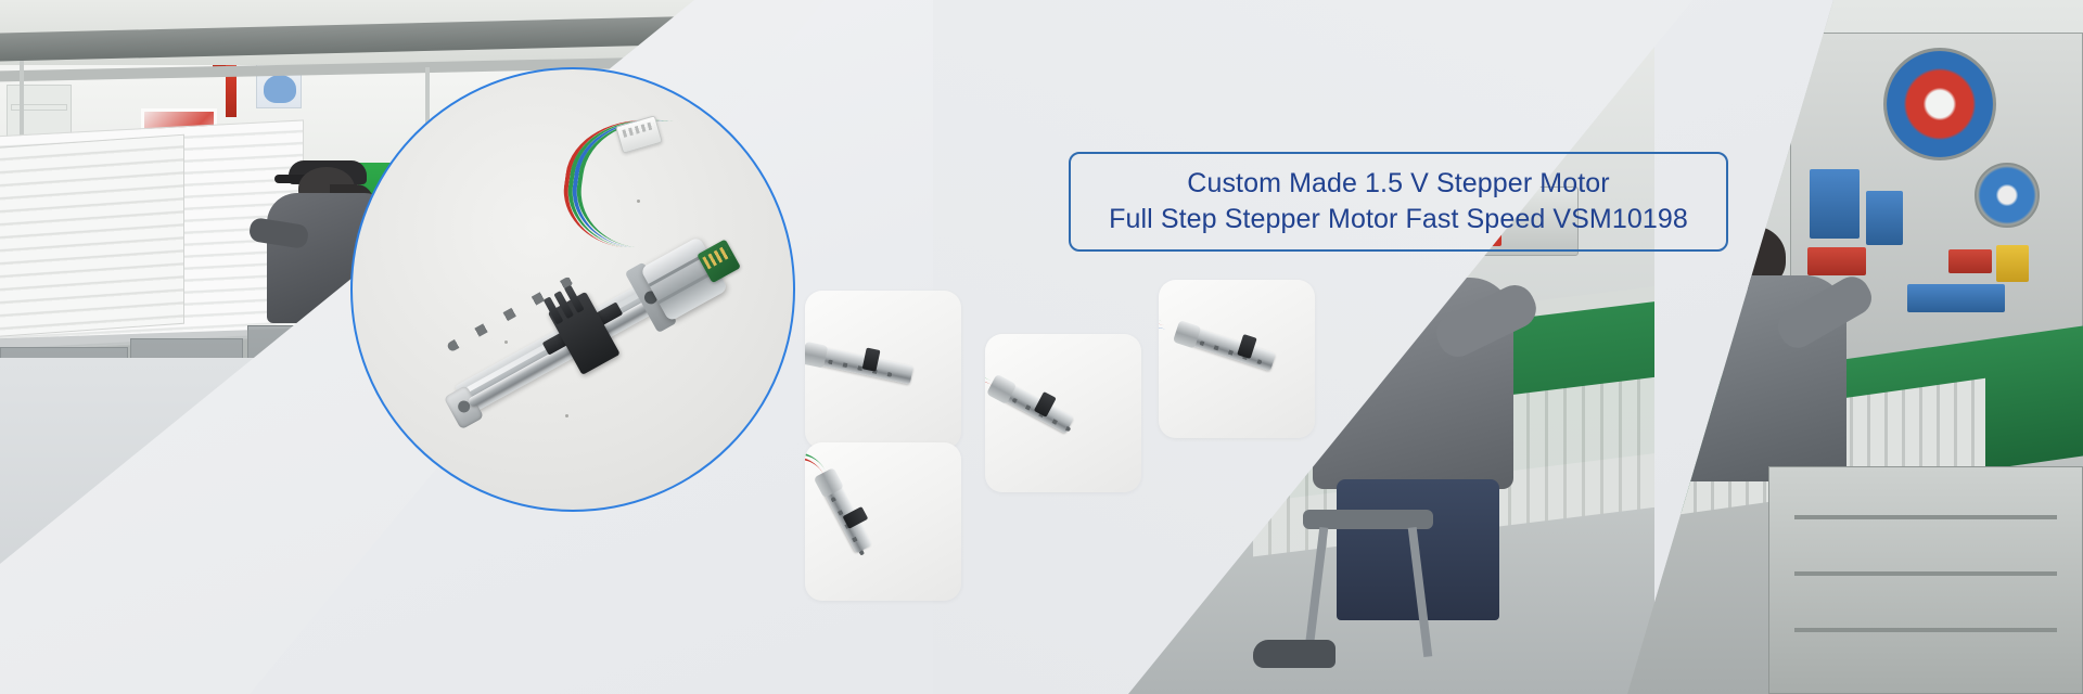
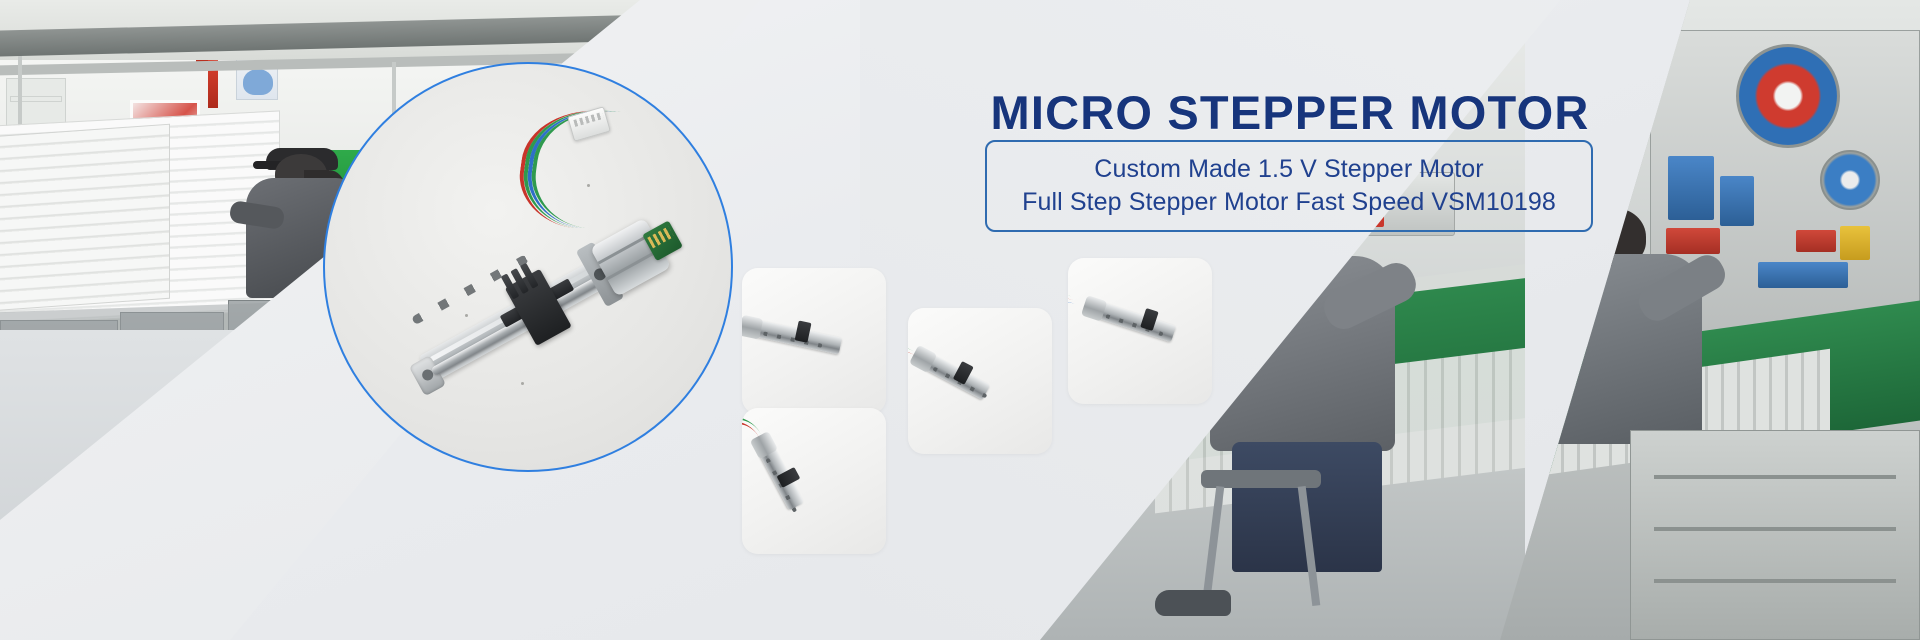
+ MICRO STEPPER MOTOR
  Custom Made 1.5 V Stepper Motor
  Full Step Stepper Motor Fast Speed VSM10198
